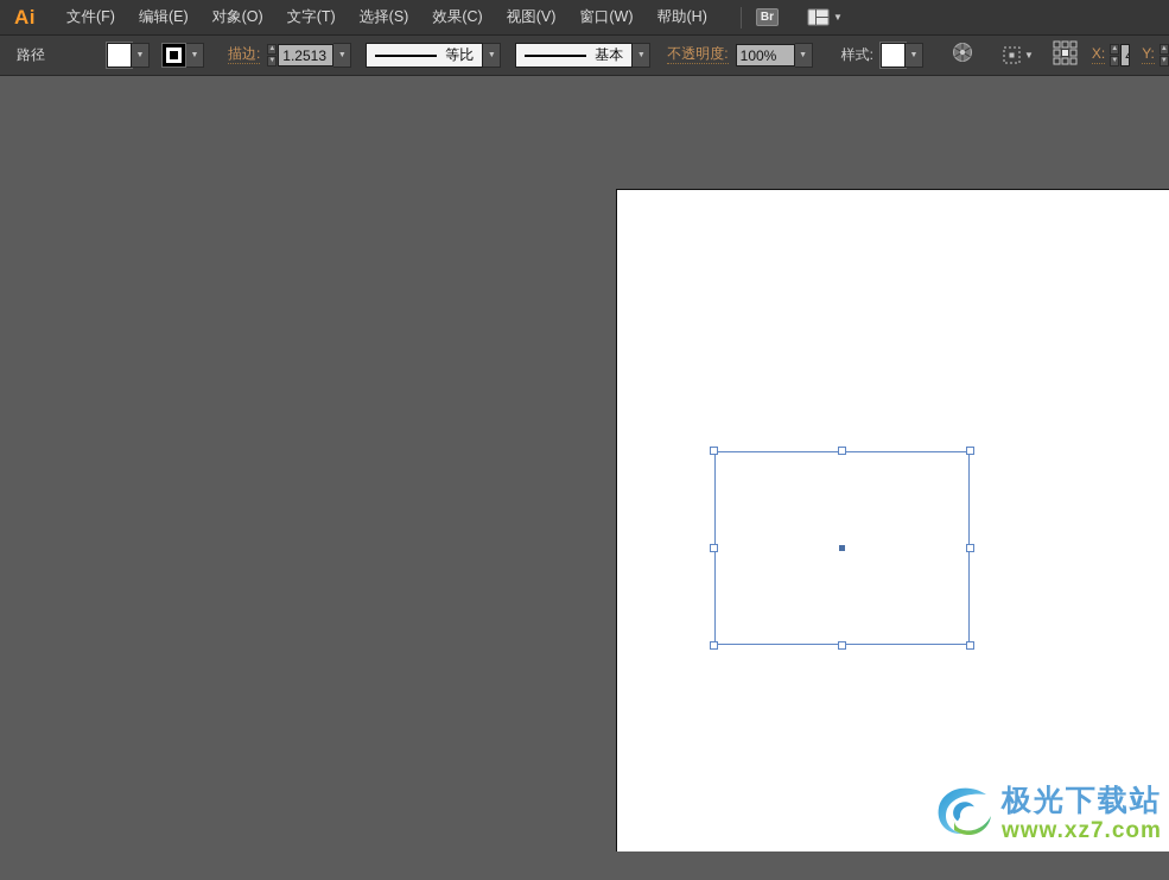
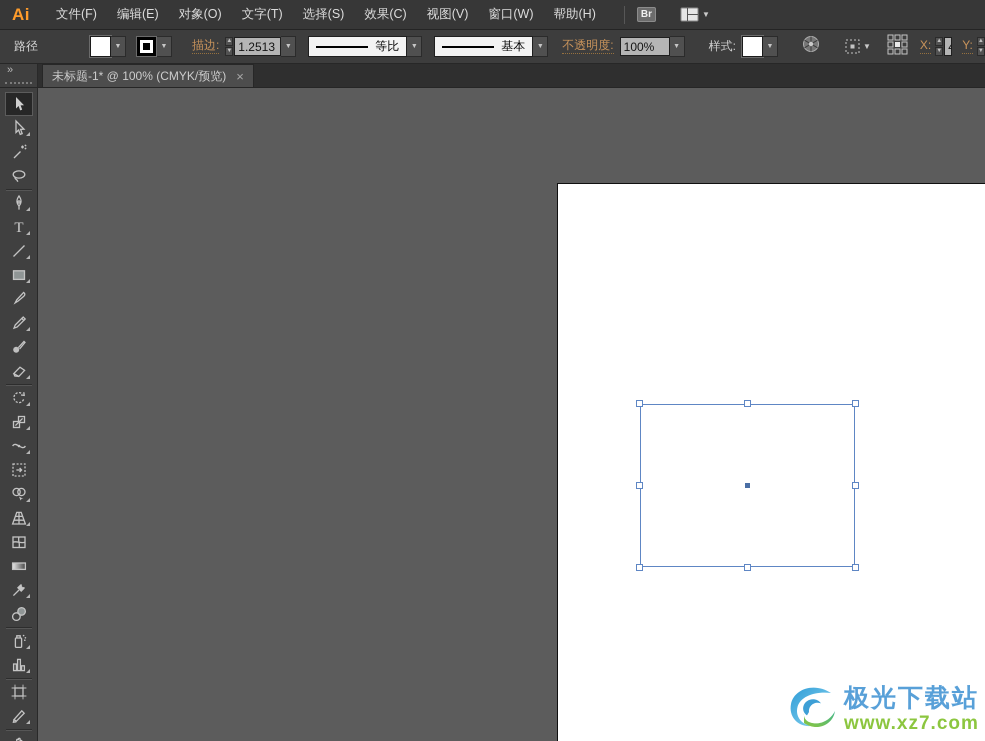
  Ai
  文件(F)
  编辑(E)
  对象(O)
  文字(T)
  选择(S)
  效果(C)
  视图(V)
  窗口(W)
  帮助(H)
  Br
  ▼
  路径
  描边:
  1.2513
  等比
  基本
  不透明度:
  100%
  样式:
  ▼
  X:
  Y:
+ »
+ 未标题-1* @ 100% (CMYK/预览)
+ ×
+ T
  极光下载站
  www.xz7.com
